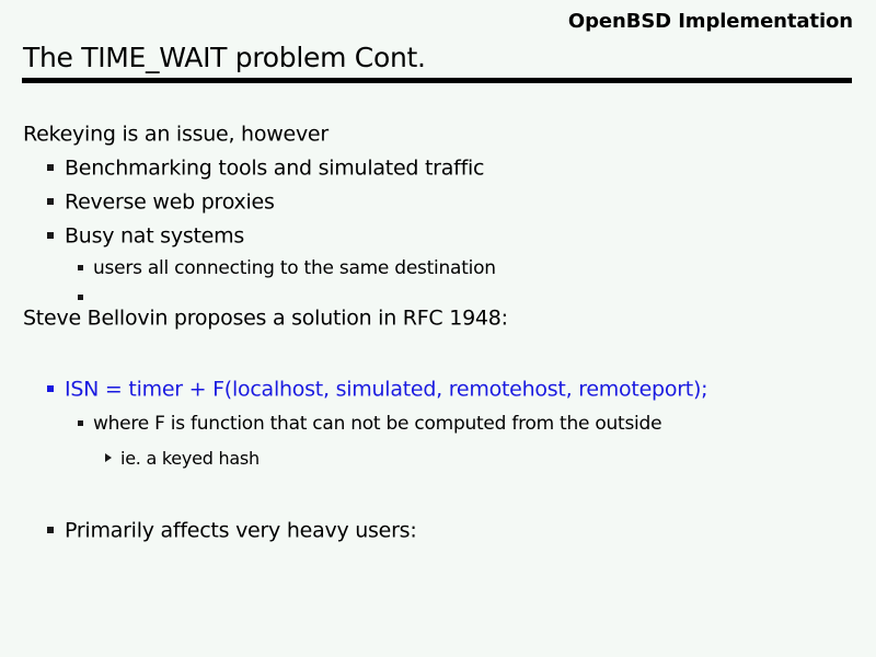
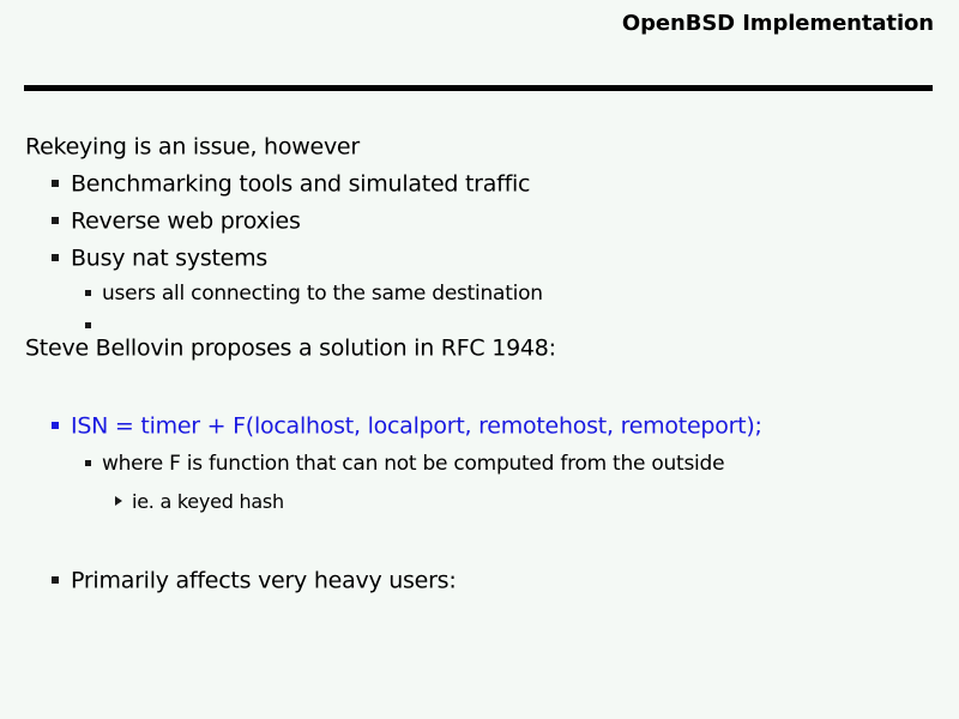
  OpenBSD Implementation
- The TIME_WAIT problem Cont.
  Rekeying is an issue, however
  Benchmarking tools and simulated traffic
  Reverse web proxies
  Busy nat systems
  users all connecting to the same destination
  Steve Bellovin proposes a solution in RFC 1948:
- ISN = timer + F(localhost, simulated, remotehost, remoteport);
+ ISN = timer + F(localhost, localport, remotehost, remoteport);
  where F is function that can not be computed from the outside
  ie. a keyed hash
  Primarily affects very heavy users:
